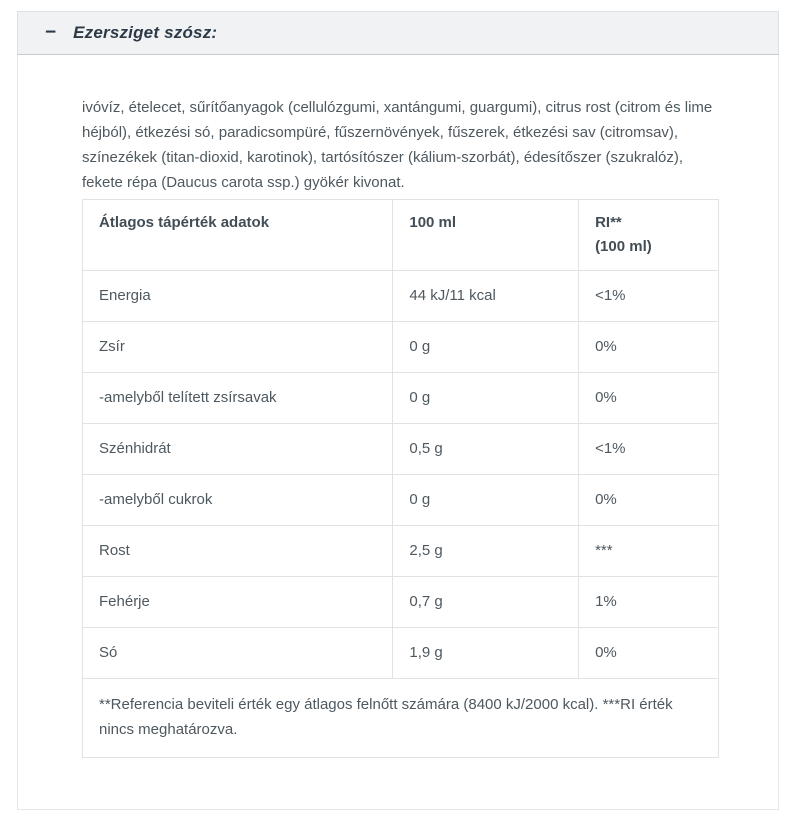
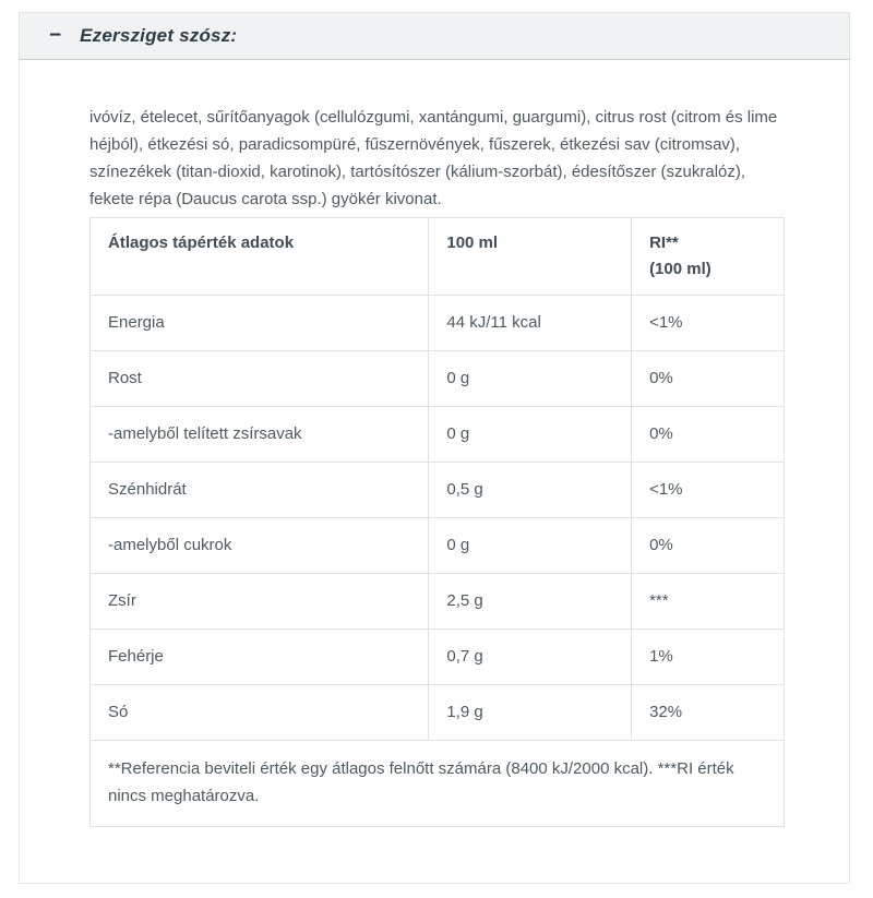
  −
  Ezersziget szósz:
  ivóvíz, ételecet, sűrítőanyagok (cellulózgumi, xantángumi, guargumi), citrus rost (citrom és lime héjból), étkezési só, paradicsompüré, fűszernövények, fűszerek, étkezési sav (citromsav), színezékek (titan-dioxid, karotinok), tartósítószer (kálium-szorbát), édesítőszer (szukralóz), fekete répa (Daucus carota ssp.) gyökér kivonat.
  Átlagos tápérték adatok	100 ml	RI** (100 ml)
  Energia	44 kJ/11 kcal	<1%
- Zsír	0 g	0%
+ Rost	0 g	0%
  -amelyből telített zsírsavak	0 g	0%
  Szénhidrát	0,5 g	<1%
  -amelyből cukrok	0 g	0%
- Rost	2,5 g	***
+ Zsír	2,5 g	***
  Fehérje	0,7 g	1%
- Só	1,9 g	0%
+ Só	1,9 g	32%
  **Referencia beviteli érték egy átlagos felnőtt számára (8400 kJ/2000 kcal). ***RI érték nincs meghatározva.
